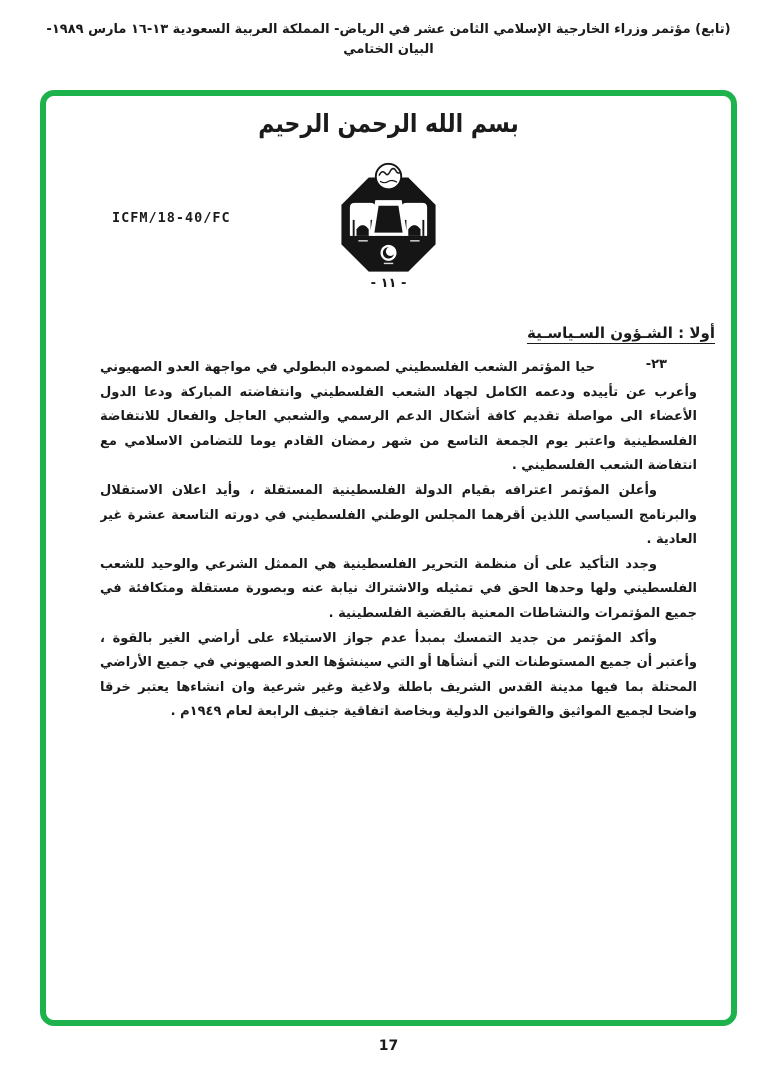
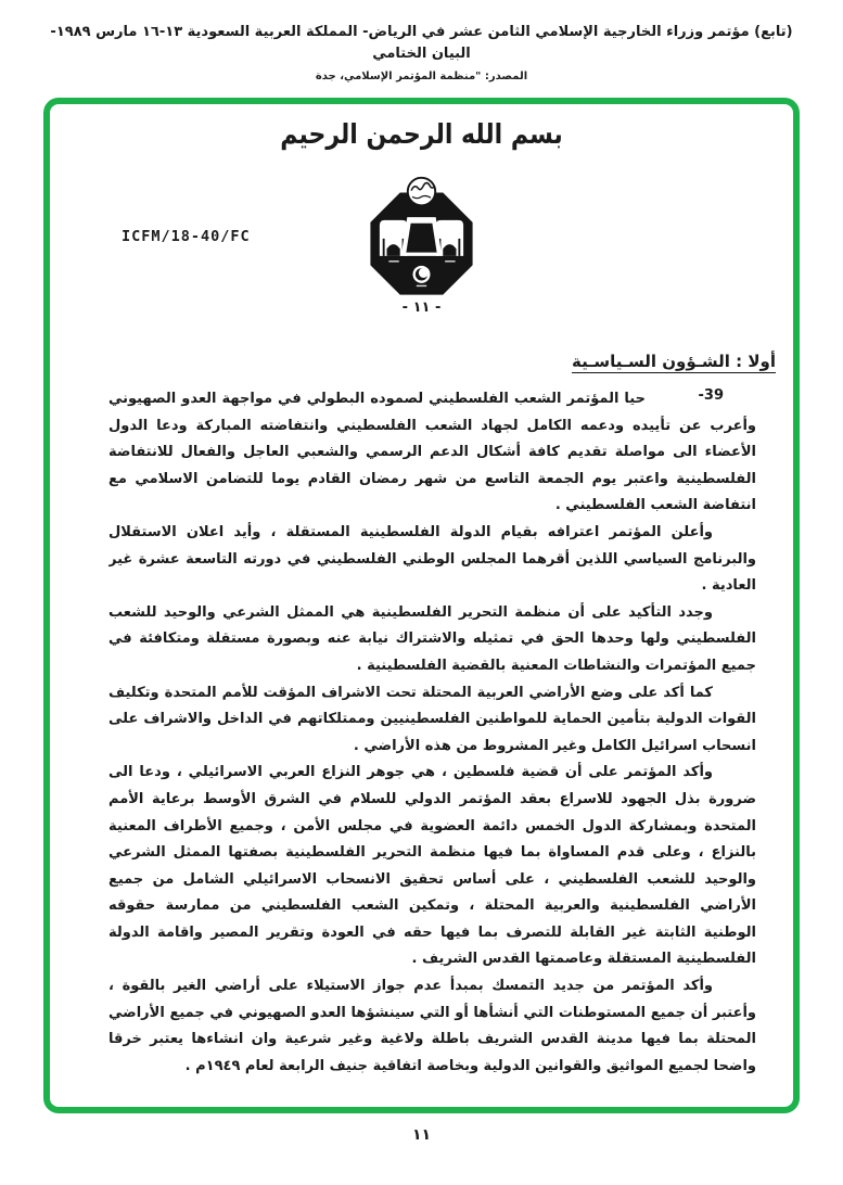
  (تابع) مؤتمر وزراء الخارجية الإسلامي الثامن عشر في الرياض- المملكة العربية السعودية ١٣-١٦ مارس ١٩٨٩- البيان الختامي
+ المصدر: "منظمة المؤتمر الإسلامي، جدة
  بسم الله الرحمن الرحيم
  ICFM/18-40/FC
  - ١١ -
  أولا : الشـؤون السـياسـية
- ٢٣-
+ 39-
  حيا المؤتمر الشعب الفلسطيني لصموده البطولي في مواجهة العدو الصهيوني وأعرب عن تأييده ودعمه الكامل لجهاد الشعب الفلسطيني وانتفاضته المباركة ودعا الدول الأعضاء الى مواصلة تقديم كافة أشكال الدعم الرسمي والشعبي العاجل والفعال للانتفاضة الفلسطينية واعتبر يوم الجمعة التاسع من شهر رمضان القادم يوما للتضامن الاسلامي مع انتفاضة الشعب الفلسطيني .
  وأعلن المؤتمر اعترافه بقيام الدولة الفلسطينية المستقلة ، وأيد اعلان الاستقلال والبرنامج السياسي اللذين أقرهما المجلس الوطني الفلسطيني في دورته التاسعة عشرة غير العادية .
  وجدد التأكيد على أن منظمة التحرير الفلسطينية هي الممثل الشرعي والوحيد للشعب الفلسطيني ولها وحدها الحق في تمثيله والاشتراك نيابة عنه وبصورة مستقلة ومتكافئة في جميع المؤتمرات والنشاطات المعنية بالقضية الفلسطينية .
+ كما أكد على وضع الأراضي العربية المحتلة تحت الاشراف المؤقت للأمم المتحدة وتكليف القوات الدولية بتأمين الحماية للمواطنين الفلسطينيين وممتلكاتهم في الداخل والاشراف على انسحاب اسرائيل الكامل وغير المشروط من هذه الأراضي .
+ وأكد المؤتمر على أن قضية فلسطين ، هي جوهر النزاع العربي الاسرائيلي ، ودعا الى ضرورة بذل الجهود للاسراع بعقد المؤتمر الدولي للسلام في الشرق الأوسط برعاية الأمم المتحدة وبمشاركة الدول الخمس دائمة العضوية في مجلس الأمن ، وجميع الأطراف المعنية بالنزاع ، وعلى قدم المساواة بما فيها منظمة التحرير الفلسطينية بصفتها الممثل الشرعي والوحيد للشعب الفلسطيني ، على أساس تحقيق الانسحاب الاسرائيلي الشامل من جميع الأراضي الفلسطينية والعربية المحتلة ، وتمكين الشعب الفلسطيني من ممارسة حقوقه الوطنية الثابتة غير القابلة للتصرف بما فيها حقه في العودة وتقرير المصير واقامة الدولة الفلسطينية المستقلة وعاصمتها القدس الشريف .
  وأكد المؤتمر من جديد التمسك بمبدأ عدم جواز الاستيلاء على أراضي الغير بالقوة ، وأعتبر أن جميع المستوطنات التي أنشأها أو التي سينشؤها العدو الصهيوني في جميع الأراضي المحتلة بما فيها مدينة القدس الشريف باطلة ولاغية وغير شرعية وان انشاءها يعتبر خرقا واضحا لجميع المواثيق والقوانين الدولية وبخاصة اتفاقية جنيف الرابعة لعام ١٩٤٩م .
- 17
+ ١١
